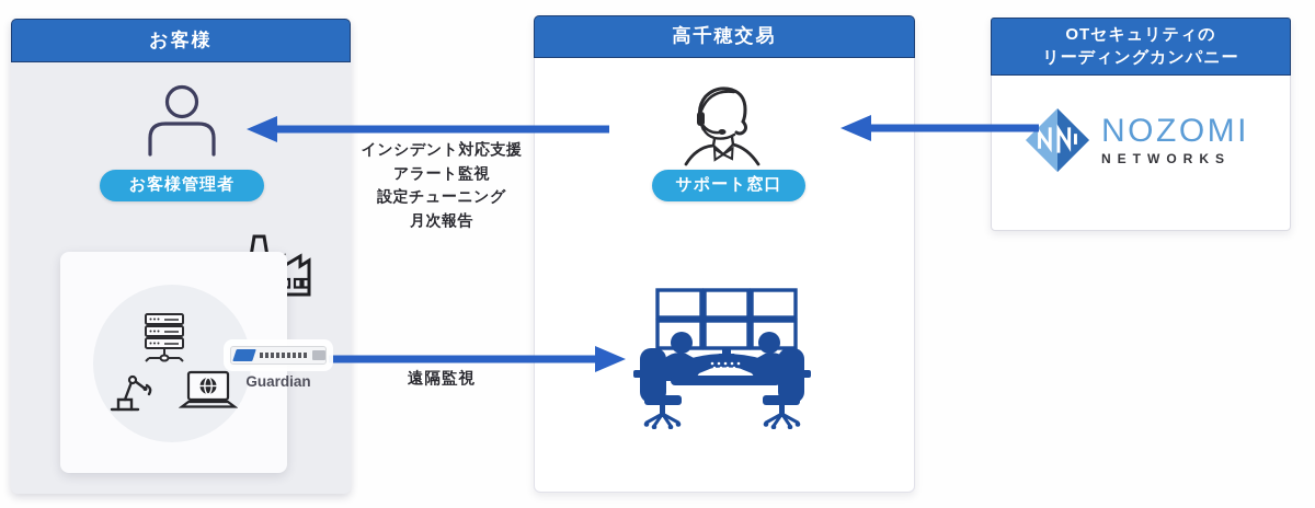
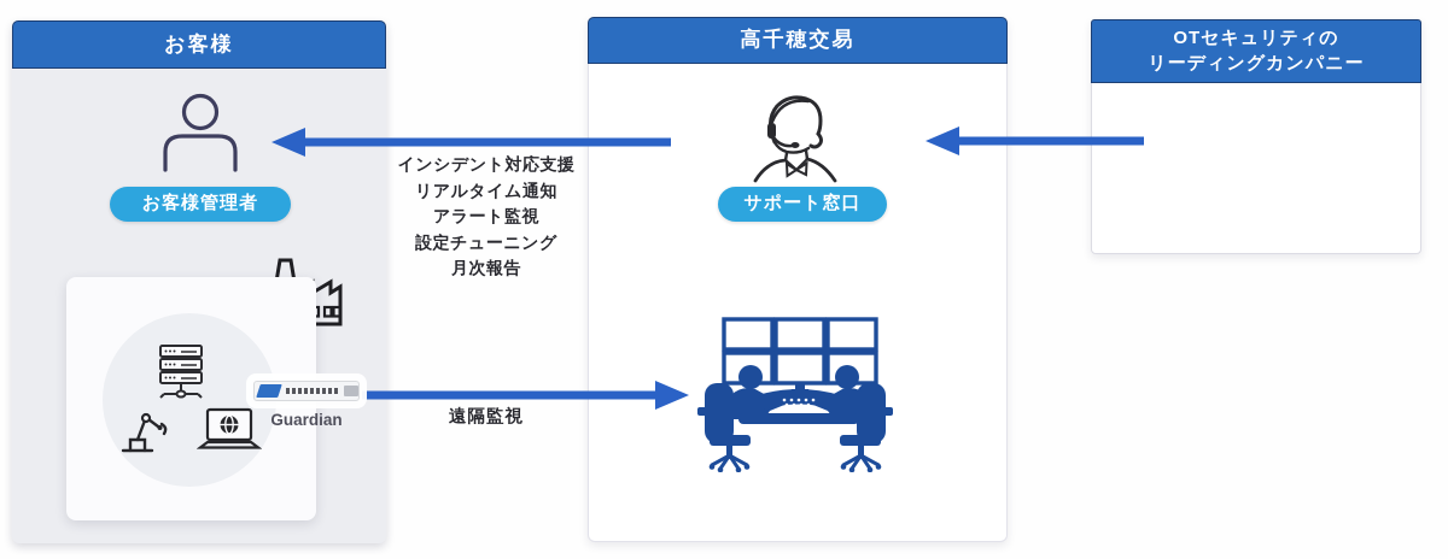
  お客様
  お客様管理者
  Guardian
  高千穂交易
  サポート窓口
  OTセキュリティの
  リーディングカンパニー
- NOZOMI
- NETWORKS
  インシデント対応支援
+ リアルタイム通知
  アラート監視
  設定チューニング
  月次報告
  遠隔監視
